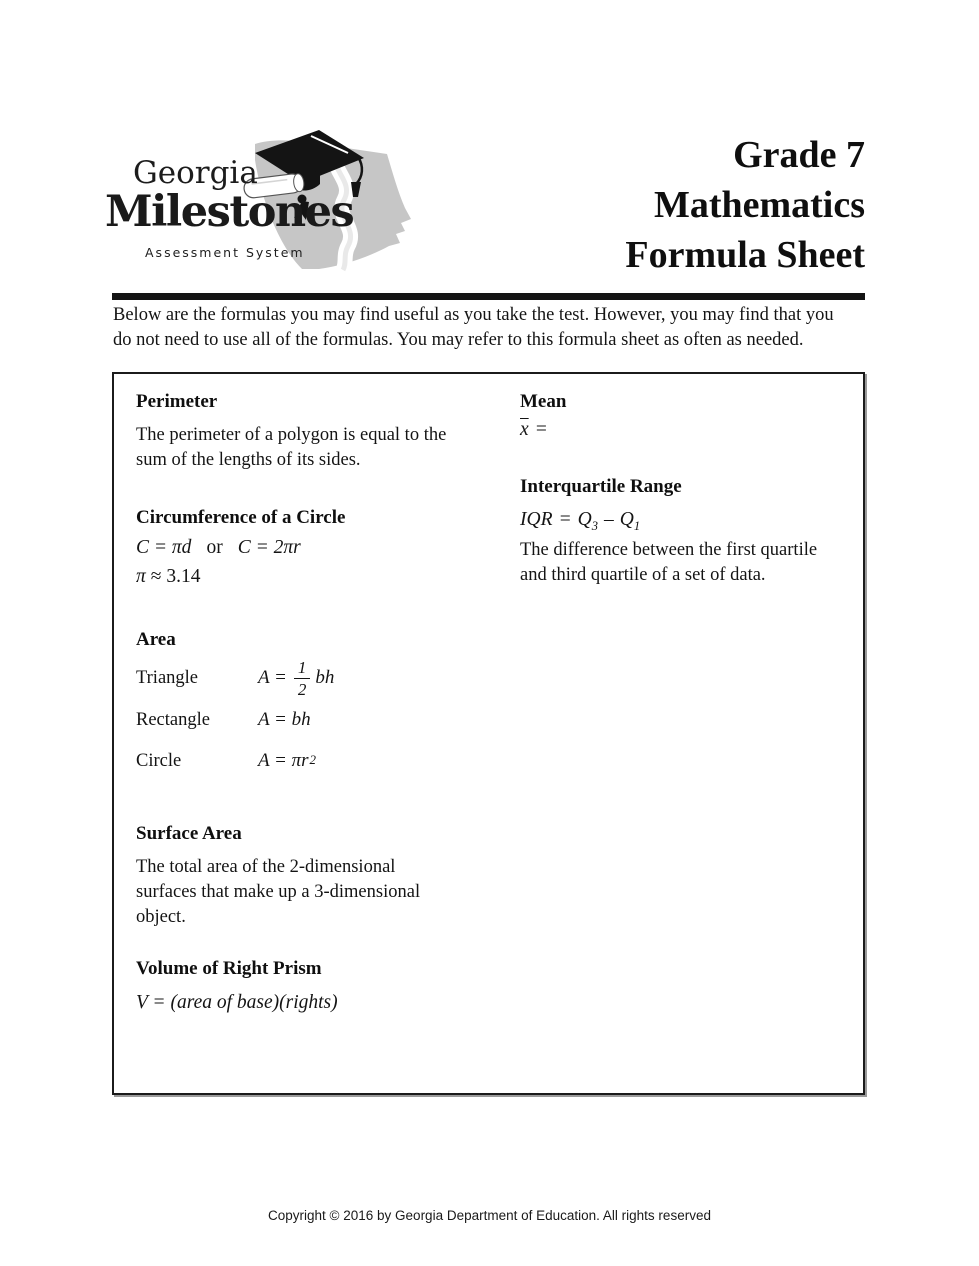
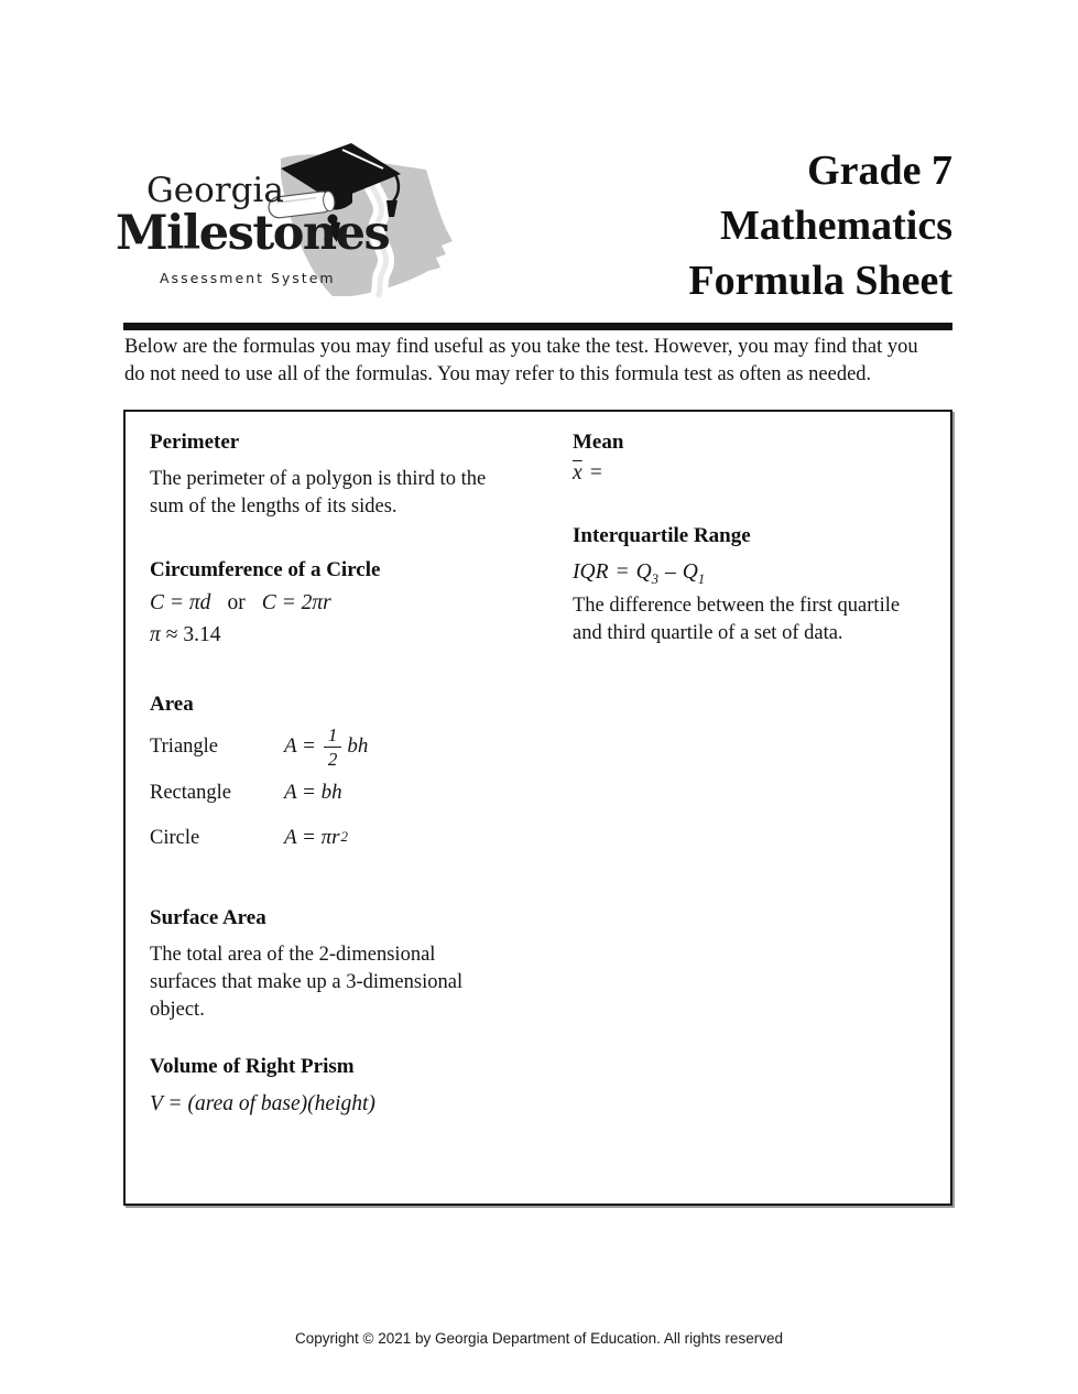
  Georgia
  Milestones
  Assessment System
  Grade 7
  Mathematics
  Formula Sheet
  Below are the formulas you may find useful as you take the test. However, you may find that you
- do not need to use all of the formulas. You may refer to this formula sheet as often as needed.
+ do not need to use all of the formulas. You may refer to this formula test as often as needed.
  Perimeter
- The perimeter of a polygon is equal to the
+ The perimeter of a polygon is third to the
  sum of the lengths of its sides.
  Circumference of a Circle
  C = πd
  or
  C = 2πr
  π
  ≈ 3.14
  Area
  Triangle
  A =
  1
  2
  bh
  Rectangle
  A = bh
  Circle
  A = πr
  2
  Surface Area
  The total area of the 2-dimensional
  surfaces that make up a 3-dimensional
  object.
  Volume of Right Prism
- V = (area of base)(rights)
+ V = (area of base)(height)
  Mean
  x
  =
  Interquartile Range
  IQR = Q3 – Q1
  The difference between the first quartile
  and third quartile of a set of data.
- Copyright © 2016 by Georgia Department of Education. All rights reserved
+ Copyright © 2021 by Georgia Department of Education. All rights reserved
